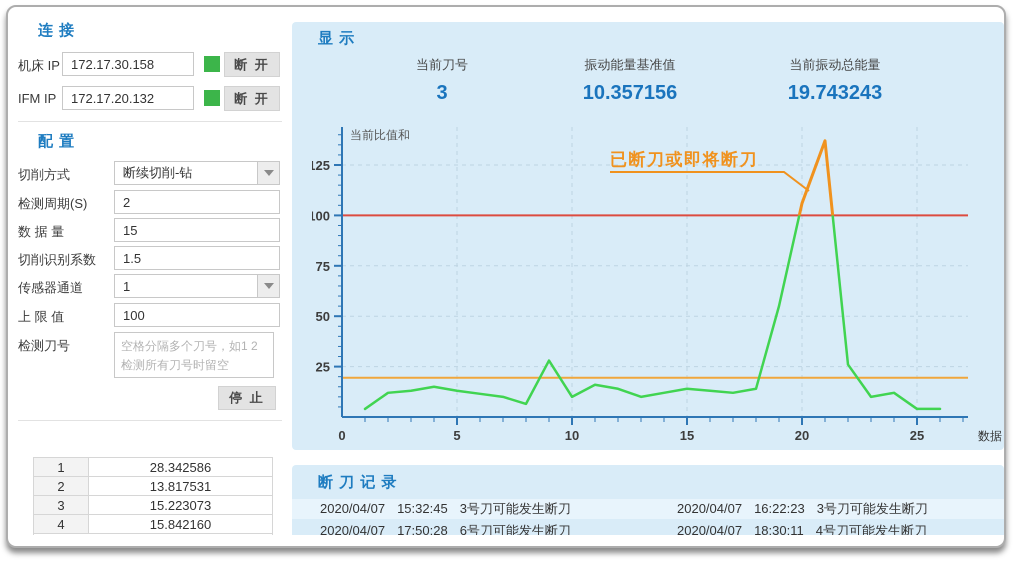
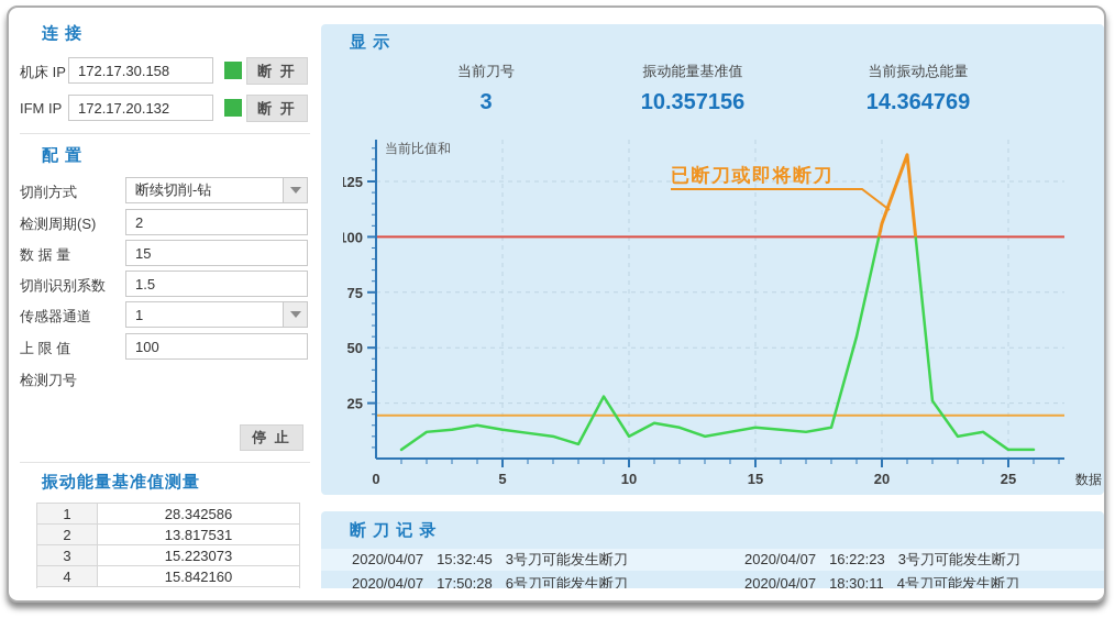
  连 接
  机床 IP
  172.17.30.158
  断 开
  IFM IP
  172.17.20.132
  断 开
  配 置
  切削方式
  断续切削-钻
  检测周期(S)
  2
  数 据 量
  15
  切削识别系数
  1.5
  传感器通道
  1
  上 限 值
  100
  检测刀号
- 空格分隔多个刀号，如1 2
- 检测所有刀号时留空
  停 止
+ 振动能量基准值测量
  1
  28.342586
  2
  13.817531
  3
  15.223073
  4
  15.842160
  显 示
  当前刀号
  3
  振动能量基准值
  10.357156
  当前振动总能量
- 19.743243
+ 14.364769
  25
  50
  75
  100
  125
  0
  5
  10
  15
  20
  25
  当前比值和
  已断刀或即将断刀
  断 刀 记 录
  2020/04/07 15:32:45 3号刀可能发生断刀
  2020/04/07 16:22:23 3号刀可能发生断刀
  2020/04/07 17:50:28 6号刀可能发生断刀
  2020/04/07 18:30:11 4号刀可能发生断刀
